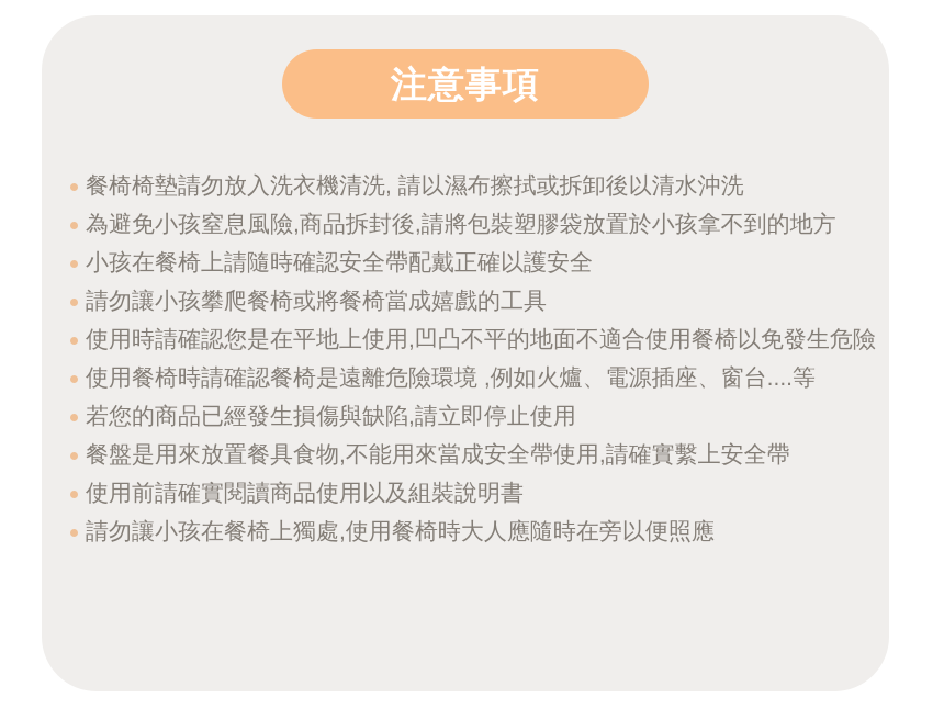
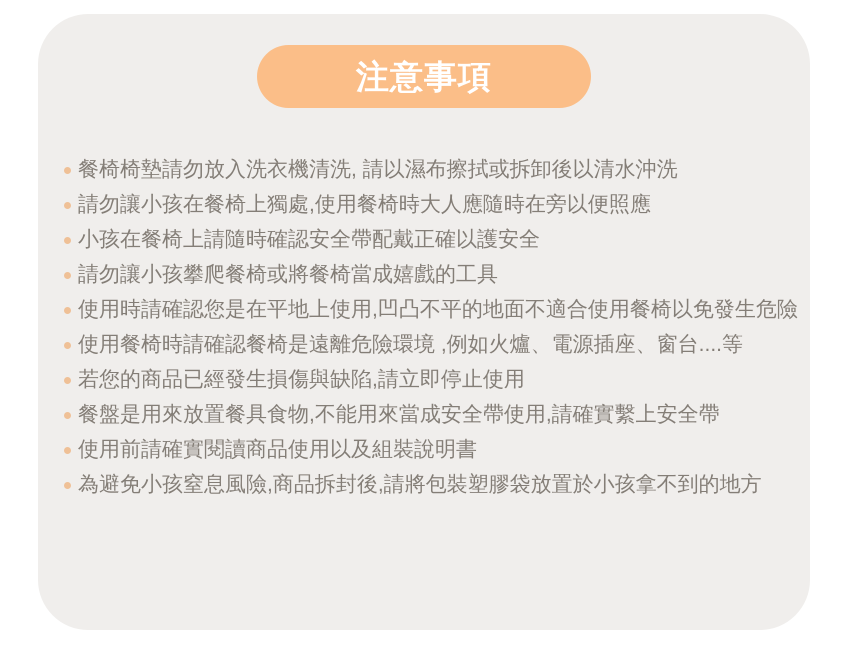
  注意事項
  餐椅椅墊請勿放入洗衣機清洗, 請以濕布擦拭或拆卸後以清水沖洗
- 為避免小孩窒息風險,商品拆封後,請將包裝塑膠袋放置於小孩拿不到的地方
+ 請勿讓小孩在餐椅上獨處,使用餐椅時大人應隨時在旁以便照應
  小孩在餐椅上請隨時確認安全帶配戴正確以護安全
  請勿讓小孩攀爬餐椅或將餐椅當成嬉戲的工具
  使用時請確認您是在平地上使用,凹凸不平的地面不適合使用餐椅以免發生危險
  使用餐椅時請確認餐椅是遠離危險環境 ,例如火爐、電源插座、窗台....等
  若您的商品已經發生損傷與缺陷,請立即停止使用
  餐盤是用來放置餐具食物,不能用來當成安全帶使用,請確實繫上安全帶
  使用前請確實閱讀商品使用以及組裝說明書
- 請勿讓小孩在餐椅上獨處,使用餐椅時大人應隨時在旁以便照應
+ 為避免小孩窒息風險,商品拆封後,請將包裝塑膠袋放置於小孩拿不到的地方
